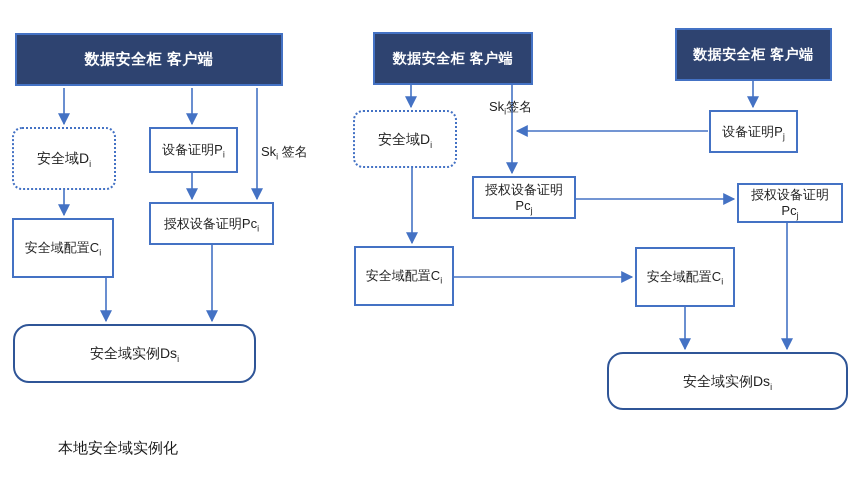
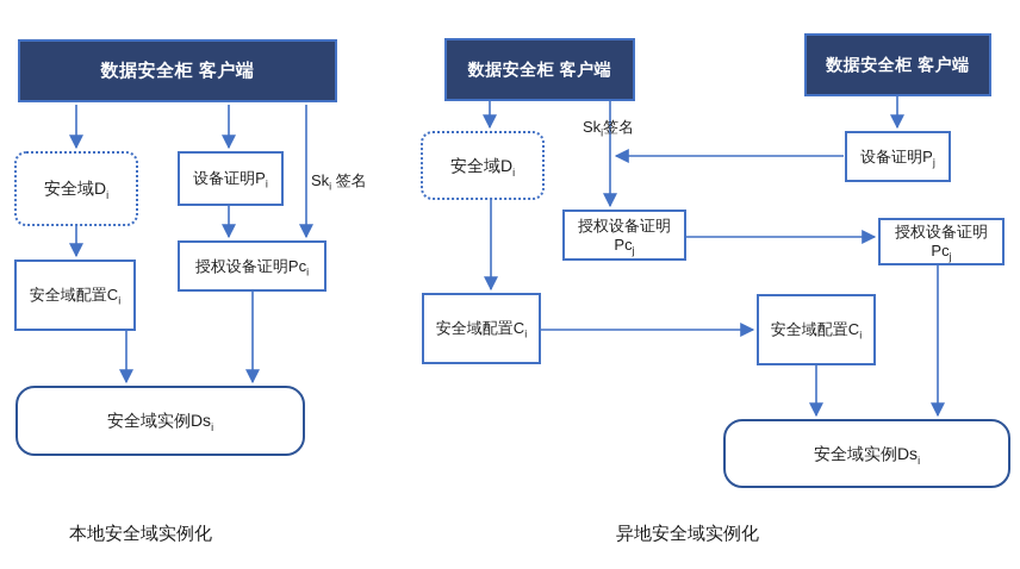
  数据安全柜 客户端
  安全域Di
  设备证明Pi
  Ski 签名
  安全域配置Ci
  授权设备证明Pci
  安全域实例Dsi
  本地安全域实例化
  数据安全柜 客户端
  安全域Di
  Ski签名
  授权设备证明
  Pcj
  安全域配置Ci
  数据安全柜 客户端
  设备证明Pj
  授权设备证明
  Pcj
  安全域配置Ci
  安全域实例Dsi
+ 异地安全域实例化
